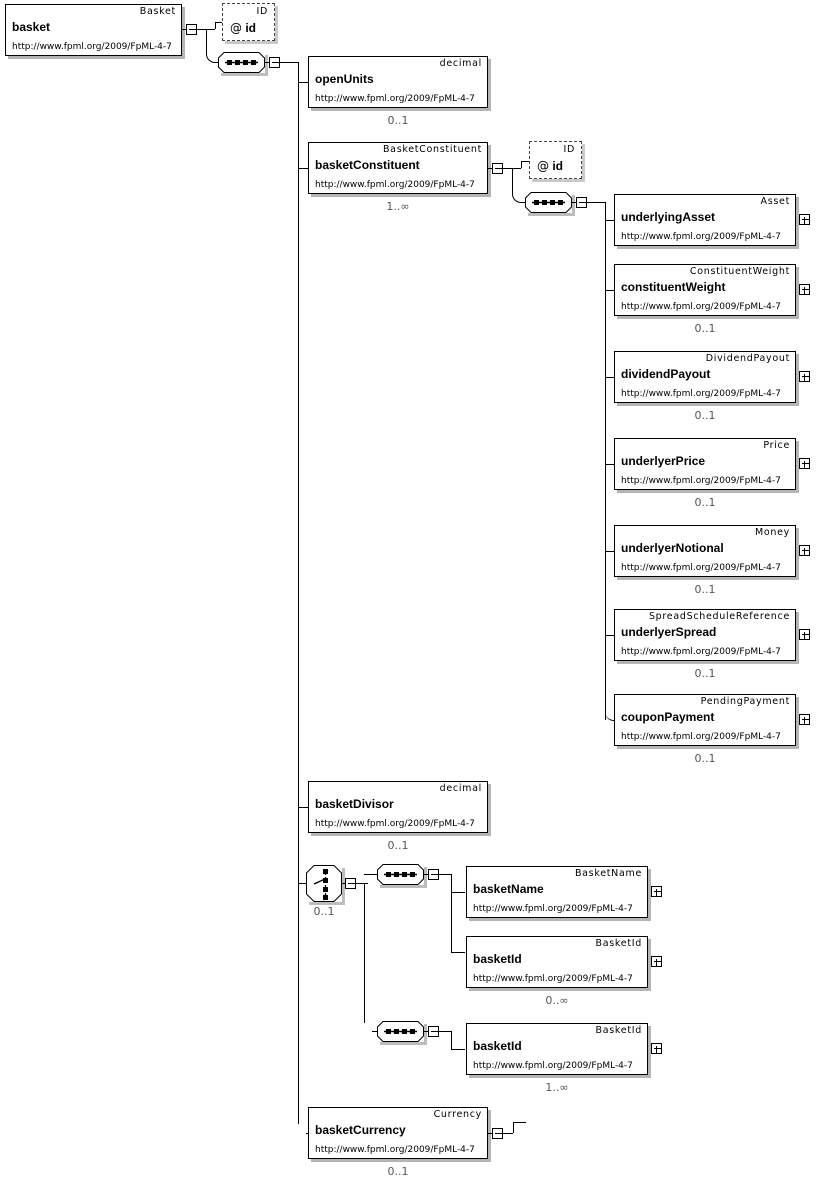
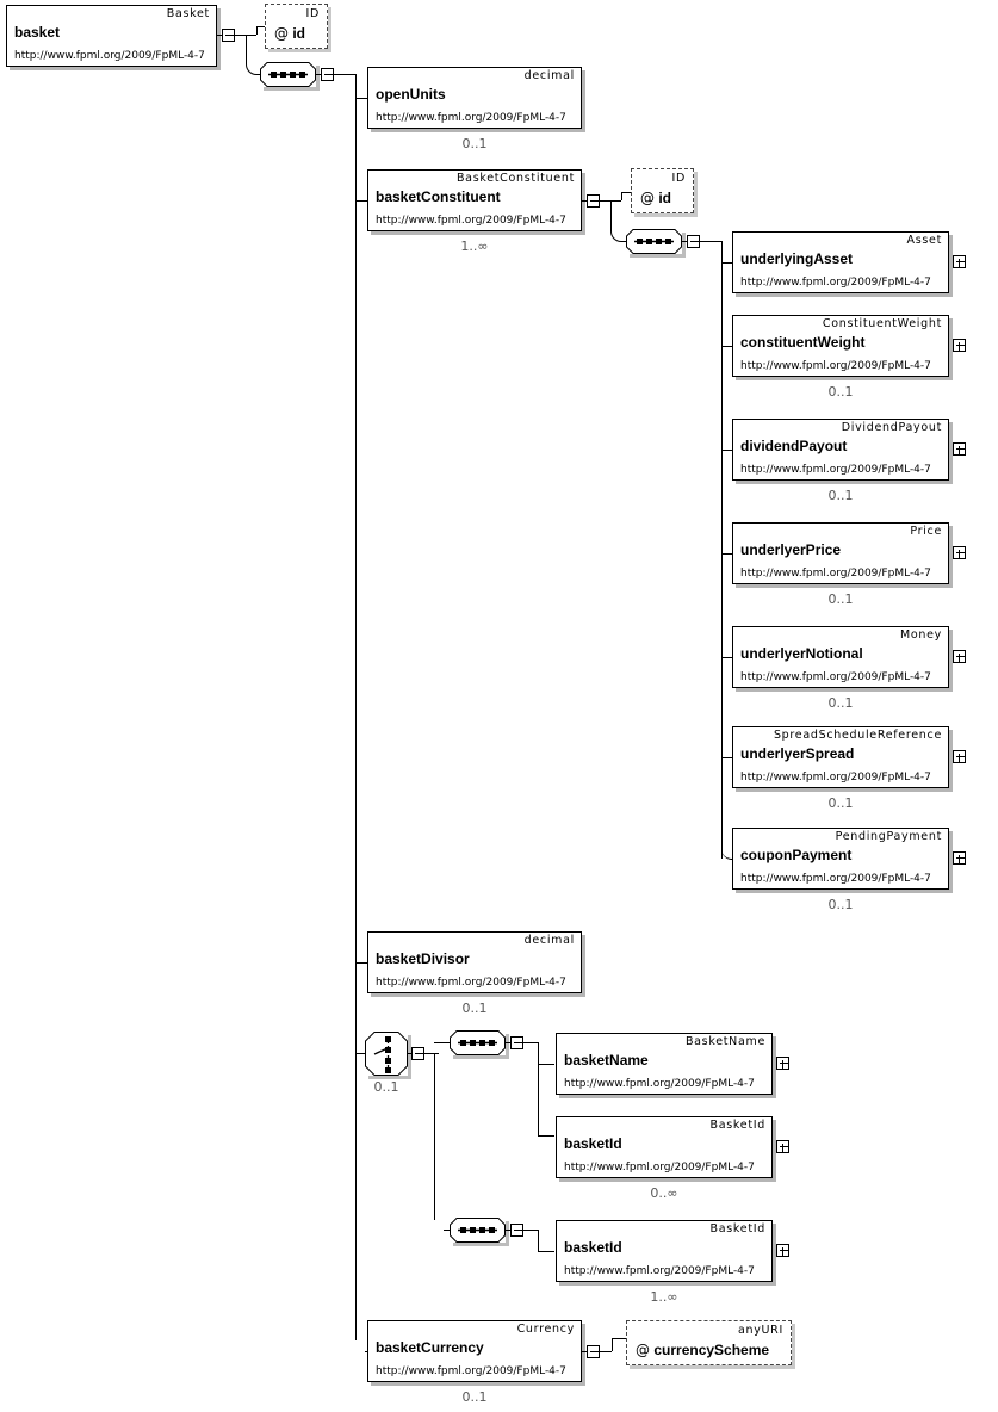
  Basket
  basket
  http://www.fpml.org/2009/FpML-4-7
  ID
  @ id
  decimal
  openUnits
  http://www.fpml.org/2009/FpML-4-7
  0..1
  BasketConstituent
  basketConstituent
  http://www.fpml.org/2009/FpML-4-7
  1..∞
  ID
  @ id
  Asset
  underlyingAsset
  http://www.fpml.org/2009/FpML-4-7
  ConstituentWeight
  constituentWeight
  http://www.fpml.org/2009/FpML-4-7
  0..1
  DividendPayout
  dividendPayout
  http://www.fpml.org/2009/FpML-4-7
  0..1
  Price
  underlyerPrice
  http://www.fpml.org/2009/FpML-4-7
  0..1
  Money
  underlyerNotional
  http://www.fpml.org/2009/FpML-4-7
  0..1
  SpreadScheduleReference
  underlyerSpread
  http://www.fpml.org/2009/FpML-4-7
  0..1
  PendingPayment
  couponPayment
  http://www.fpml.org/2009/FpML-4-7
  0..1
  decimal
  basketDivisor
  http://www.fpml.org/2009/FpML-4-7
  0..1
  0..1
  BasketName
  basketName
  http://www.fpml.org/2009/FpML-4-7
  BasketId
  basketId
  http://www.fpml.org/2009/FpML-4-7
  0..∞
  BasketId
  basketId
  http://www.fpml.org/2009/FpML-4-7
  1..∞
  Currency
  basketCurrency
  http://www.fpml.org/2009/FpML-4-7
  0..1
+ anyURI
+ @ currencyScheme
